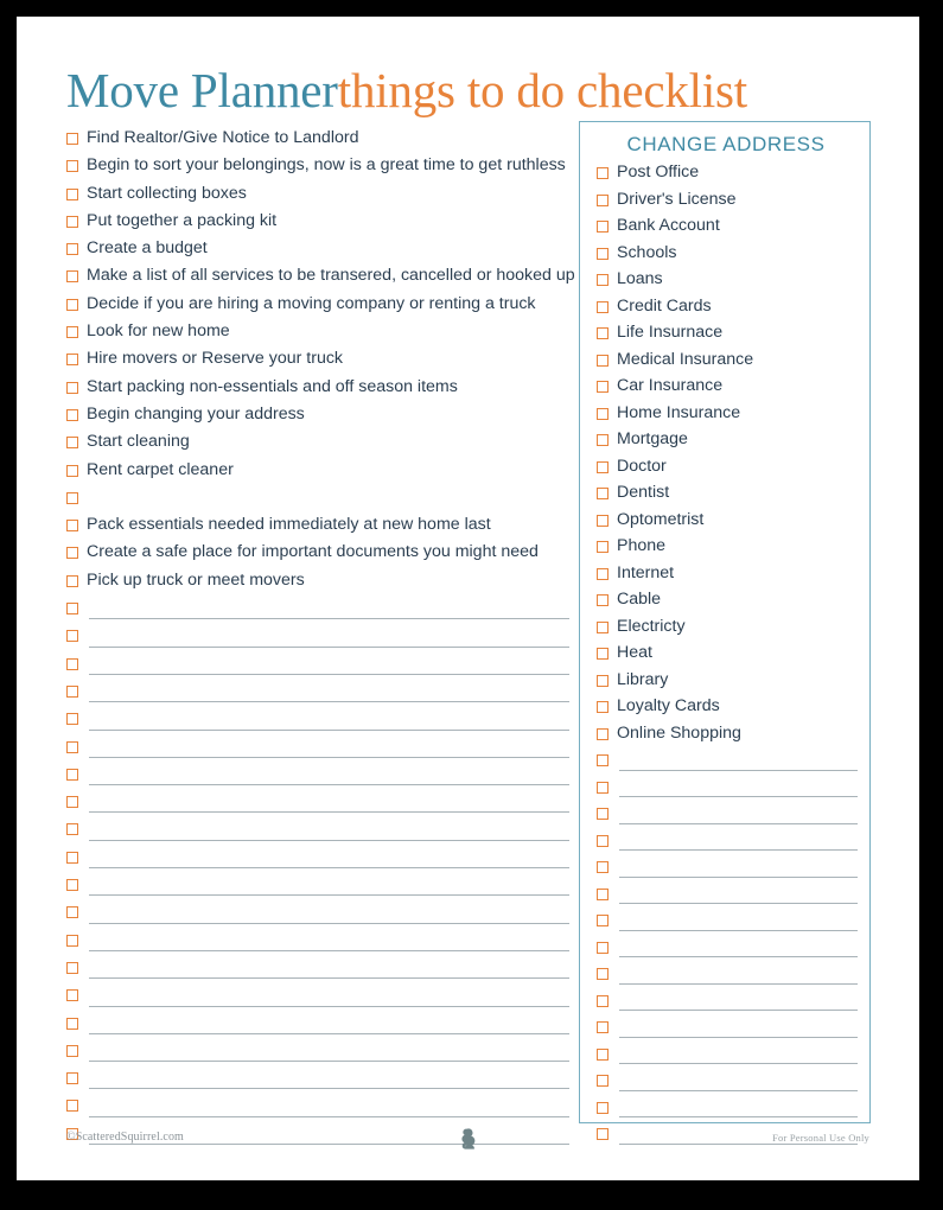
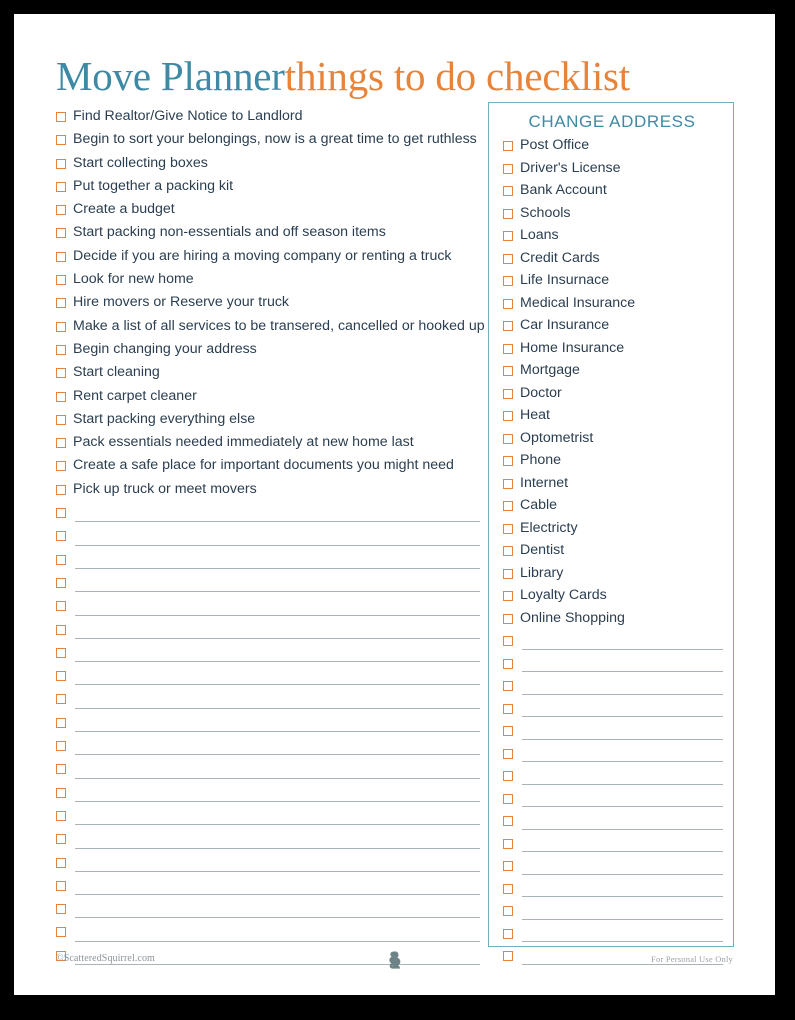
  Move Plannerthings to do checklist
  Find Realtor/Give Notice to Landlord
  Begin to sort your belongings, now is a great time to get ruthless
  Start collecting boxes
  Put together a packing kit
  Create a budget
- Make a list of all services to be transered, cancelled or hooked up
+ Start packing non-essentials and off season items
  Decide if you are hiring a moving company or renting a truck
  Look for new home
  Hire movers or Reserve your truck
- Start packing non-essentials and off season items
+ Make a list of all services to be transered, cancelled or hooked up
  Begin changing your address
  Start cleaning
  Rent carpet cleaner
+ Start packing everything else
  Pack essentials needed immediately at new home last
  Create a safe place for important documents you might need
  Pick up truck or meet movers
  CHANGE ADDRESS
  Post Office
  Driver's License
  Bank Account
  Schools
  Loans
  Credit Cards
  Life Insurnace
  Medical Insurance
  Car Insurance
  Home Insurance
  Mortgage
  Doctor
- Dentist
+ Heat
  Optometrist
  Phone
  Internet
  Cable
  Electricty
- Heat
+ Dentist
  Library
  Loyalty Cards
  Online Shopping
  ©ScatteredSquirrel.com
  For Personal Use Only
